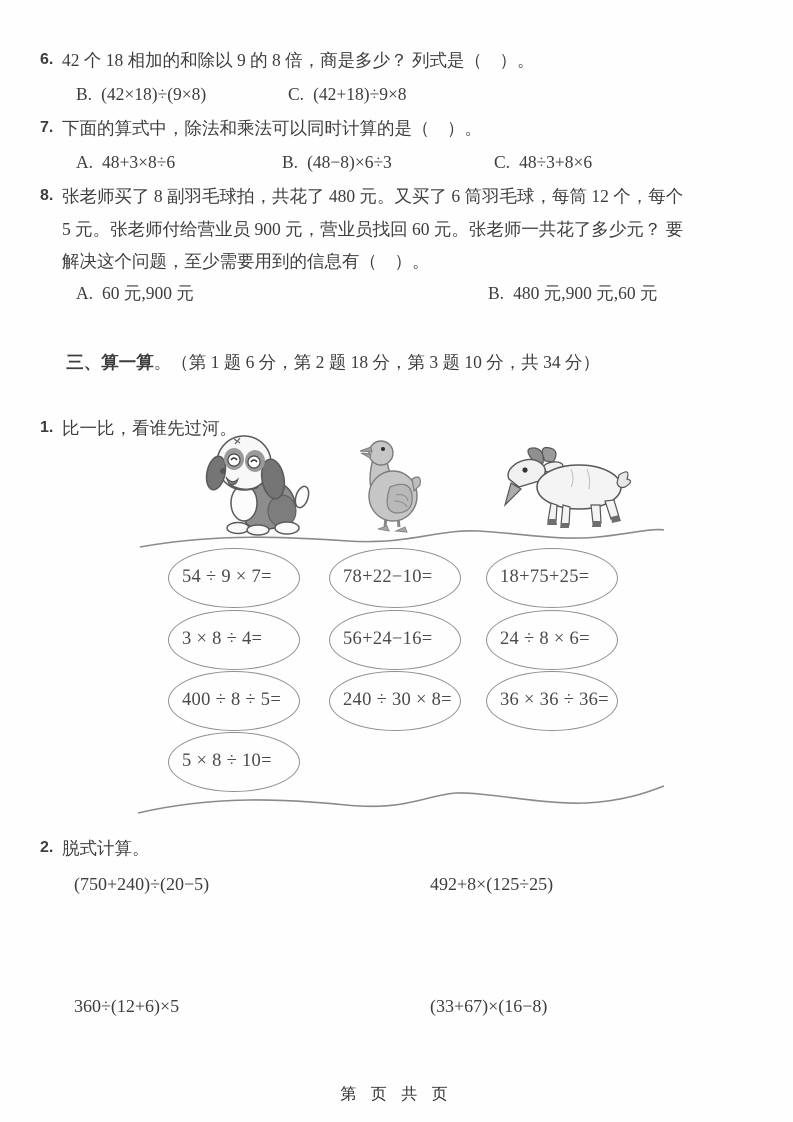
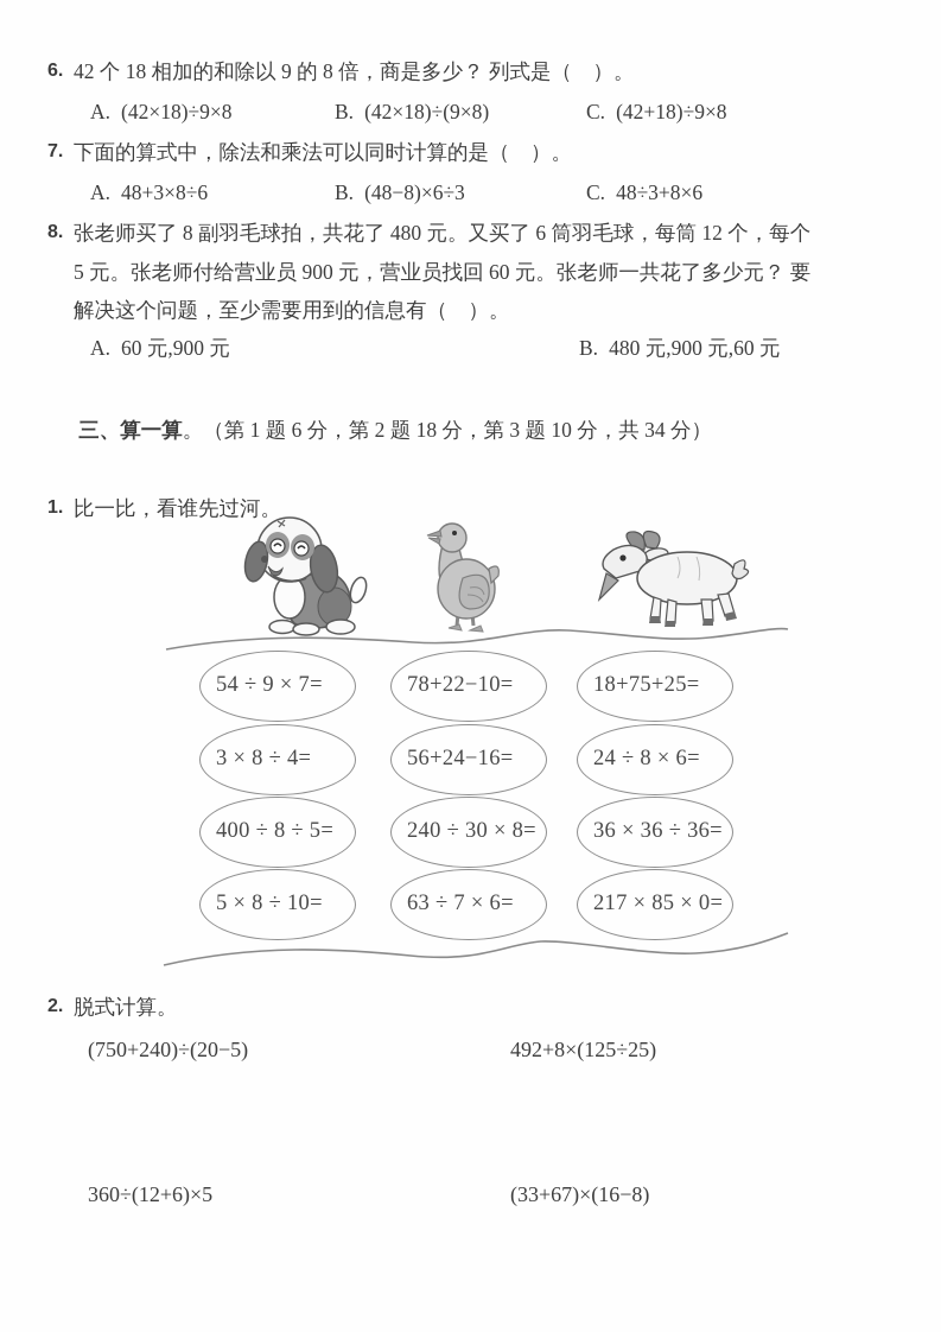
  6.
  42 个 18 相加的和除以 9 的 8 倍，商是多少？ 列式是（ ）。
+ A. (42×18)÷9×8
  B. (42×18)÷(9×8)
  C. (42+18)÷9×8
  7.
  下面的算式中，除法和乘法可以同时计算的是（ ）。
  A. 48+3×8÷6
  B. (48−8)×6÷3
  C. 48÷3+8×6
  8.
  张老师买了 8 副羽毛球拍，共花了 480 元。又买了 6 筒羽毛球，每筒 12 个，每个
  5 元。张老师付给营业员 900 元，营业员找回 60 元。张老师一共花了多少元？ 要
  解决这个问题，至少需要用到的信息有（ ）。
  A. 60 元,900 元
  B. 480 元,900 元,60 元
  三、算一算。（第 1 题 6 分，第 2 题 18 分，第 3 题 10 分，共 34 分）
  1.
  比一比，看谁先过河。
  54 ÷ 9 × 7=
  78+22−10=
  18+75+25=
  3 × 8 ÷ 4=
  56+24−16=
  24 ÷ 8 × 6=
  400 ÷ 8 ÷ 5=
  240 ÷ 30 × 8=
  36 × 36 ÷ 36=
  5 × 8 ÷ 10=
+ 63 ÷ 7 × 6=
+ 217 × 85 × 0=
  2.
  脱式计算。
  (750+240)÷(20−5)
  492+8×(125÷25)
  360÷(12+6)×5
  (33+67)×(16−8)
- 第 页 共 页
